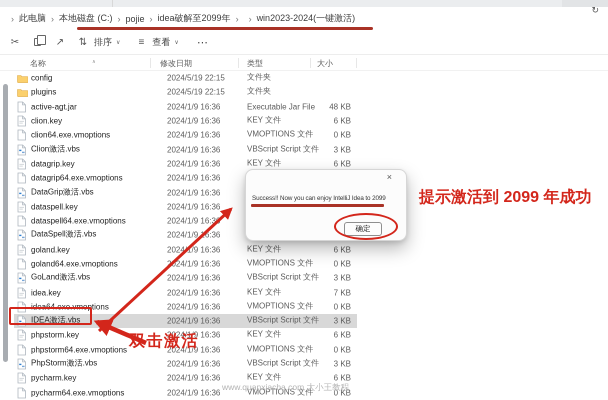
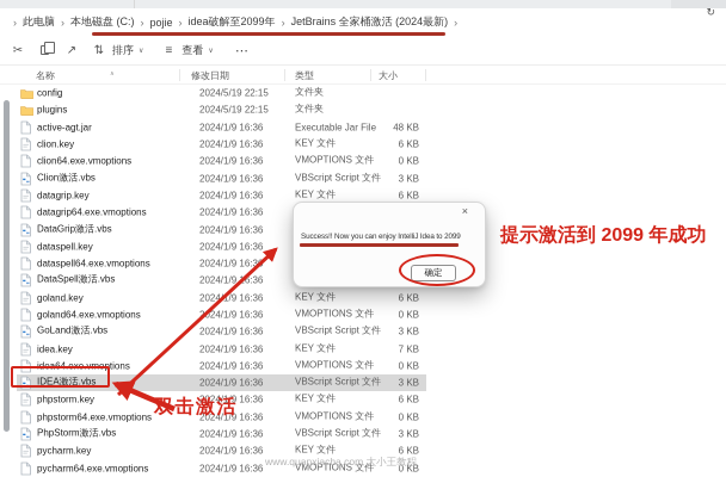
  ›
  此电脑
  ›
  本地磁盘 (C:)
  ›
  pojie
  ›
  idea破解至2099年
  ›
+ JetBrains 全家桶激活 (2024最新)
  ›
- win2023-2024(一键激活)
  ↻
  ✂
  ↗
  ⇅
  排序
  ≡
  查看
  ⋯
  名称
  修改日期
  类型
  大小
  config
  2024/5/19 22:15
  文件夹
  plugins
  2024/5/19 22:15
  文件夹
  active-agt.jar
  2024/1/9 16:36
  Executable Jar File
  48 KB
  clion.key
  2024/1/9 16:36
  KEY 文件
  6 KB
  clion64.exe.vmoptions
  2024/1/9 16:36
  VMOPTIONS 文件
  0 KB
  Clion激活.vbs
  2024/1/9 16:36
  VBScript Script 文件
  3 KB
  datagrip.key
  2024/1/9 16:36
  KEY 文件
  6 KB
  datagrip64.exe.vmoptions
  2024/1/9 16:36
  DataGrip激活.vbs
  2024/1/9 16:36
  dataspell.key
  2024/1/9 16:36
  dataspell64.exe.vmoptions
  2024/1/9 16:3
  DataSpell激活.vbs
  2024/1/96:36
  goland.key
  20241/9 16:36
  KEY 文件
  6 KB
  goland64.exe.vmoptions
  224/1/9 16:36
  VMOPTIONS 文件
  0 KB
  GoLand激活.vbs
  2024/1/9 16:36
  VBScript Script 文件
  3 KB
  idea.key
  2024/1/9 16:36
  KEY 文件
  7 KB
  idea64.exe.vmoptions
  2024/1/9 16:36
  VMOPTIONS 文件
  0 KB
  IDEA激活.vbs
  2024/1/9 16:36
  VBScript Script 文件
  3 KB
  phpstorm.key
  2024/1/9 16:36
  KEY 文件
  6 KB
  phpstorm64.exe.vmoptions
  2024/1/9 16:36
  VMOPTIONS 文件
  0 KB
  PhpStorm激活.vbs
  2024/1/9 16:36
  VBScript Script 文件
  3 KB
  pycharm.key
  2024/1/9 16:36
  KEY 文件
  6 KB
  pycharm64.exe.vmoptions
  2024/1/9 16:36
  VMOPTIONS 文件
  0 KB
  www.quanxiacha.com 大小王教程
  ×
  确定
  双击激活
  提示激活到 2099 年成功
